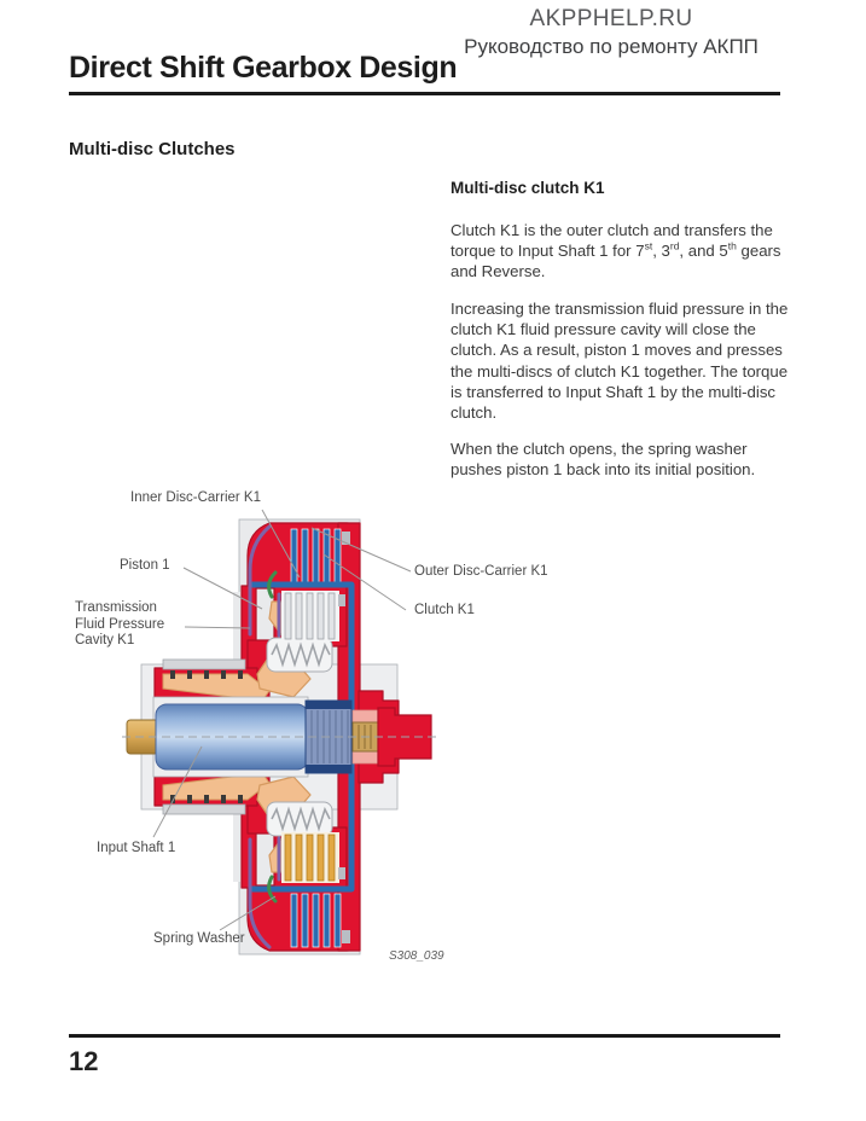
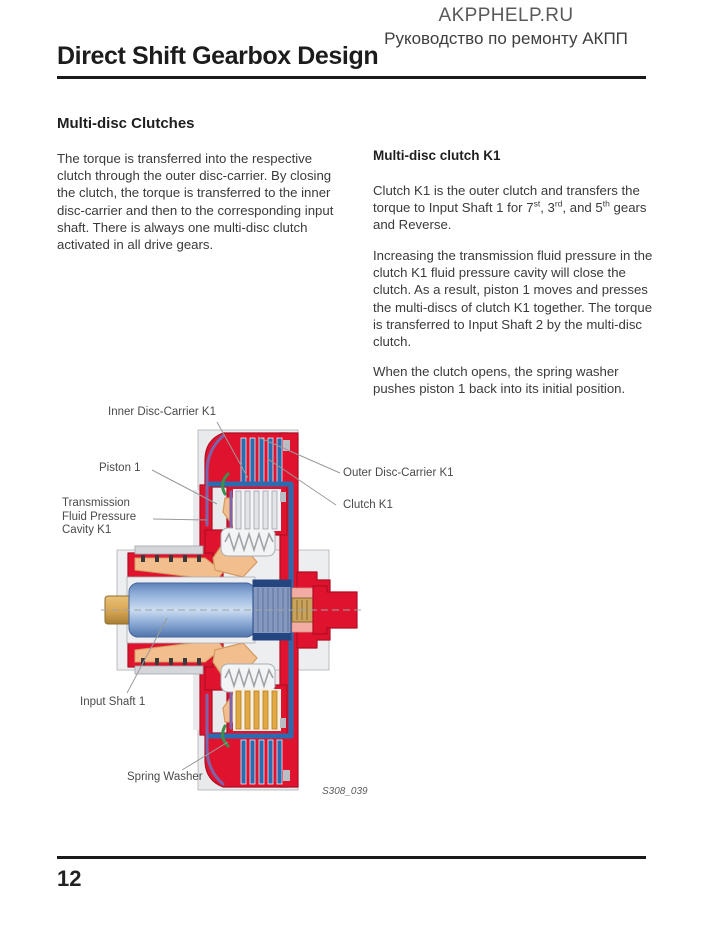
  AKPPHELP.RU
  Руководство по ремонту АКПП
  Direct Shift Gearbox Design
  Multi-disc Clutches
+ The torque is transferred into the respective clutch through the outer disc-carrier. By closing the clutch, the torque is transferred to the inner disc-carrier and then to the corresponding input shaft. There is always one multi-disc clutch activated in all drive gears.
  Multi-disc clutch K1
  Clutch K1 is the outer clutch and transfers the torque to Input Shaft 1 for 7st, 3rd, and 5th gears and Reverse.
- Increasing the transmission fluid pressure in the clutch K1 fluid pressure cavity will close the clutch. As a result, piston 1 moves and presses the multi-discs of clutch K1 together. The torque is transferred to Input Shaft 1 by the multi-disc clutch.
+ Increasing the transmission fluid pressure in the clutch K1 fluid pressure cavity will close the clutch. As a result, piston 1 moves and presses the multi-discs of clutch K1 together. The torque is transferred to Input Shaft 2 by the multi-disc clutch.
  When the clutch opens, the spring washer pushes piston 1 back into its initial position.
  Inner Disc-Carrier K1
  Piston 1
  Transmission Fluid Pressure Cavity K1
  Outer Disc-Carrier K1
  Clutch K1
  Input Shaft 1
  Spring Washer
  S308_039
  12
